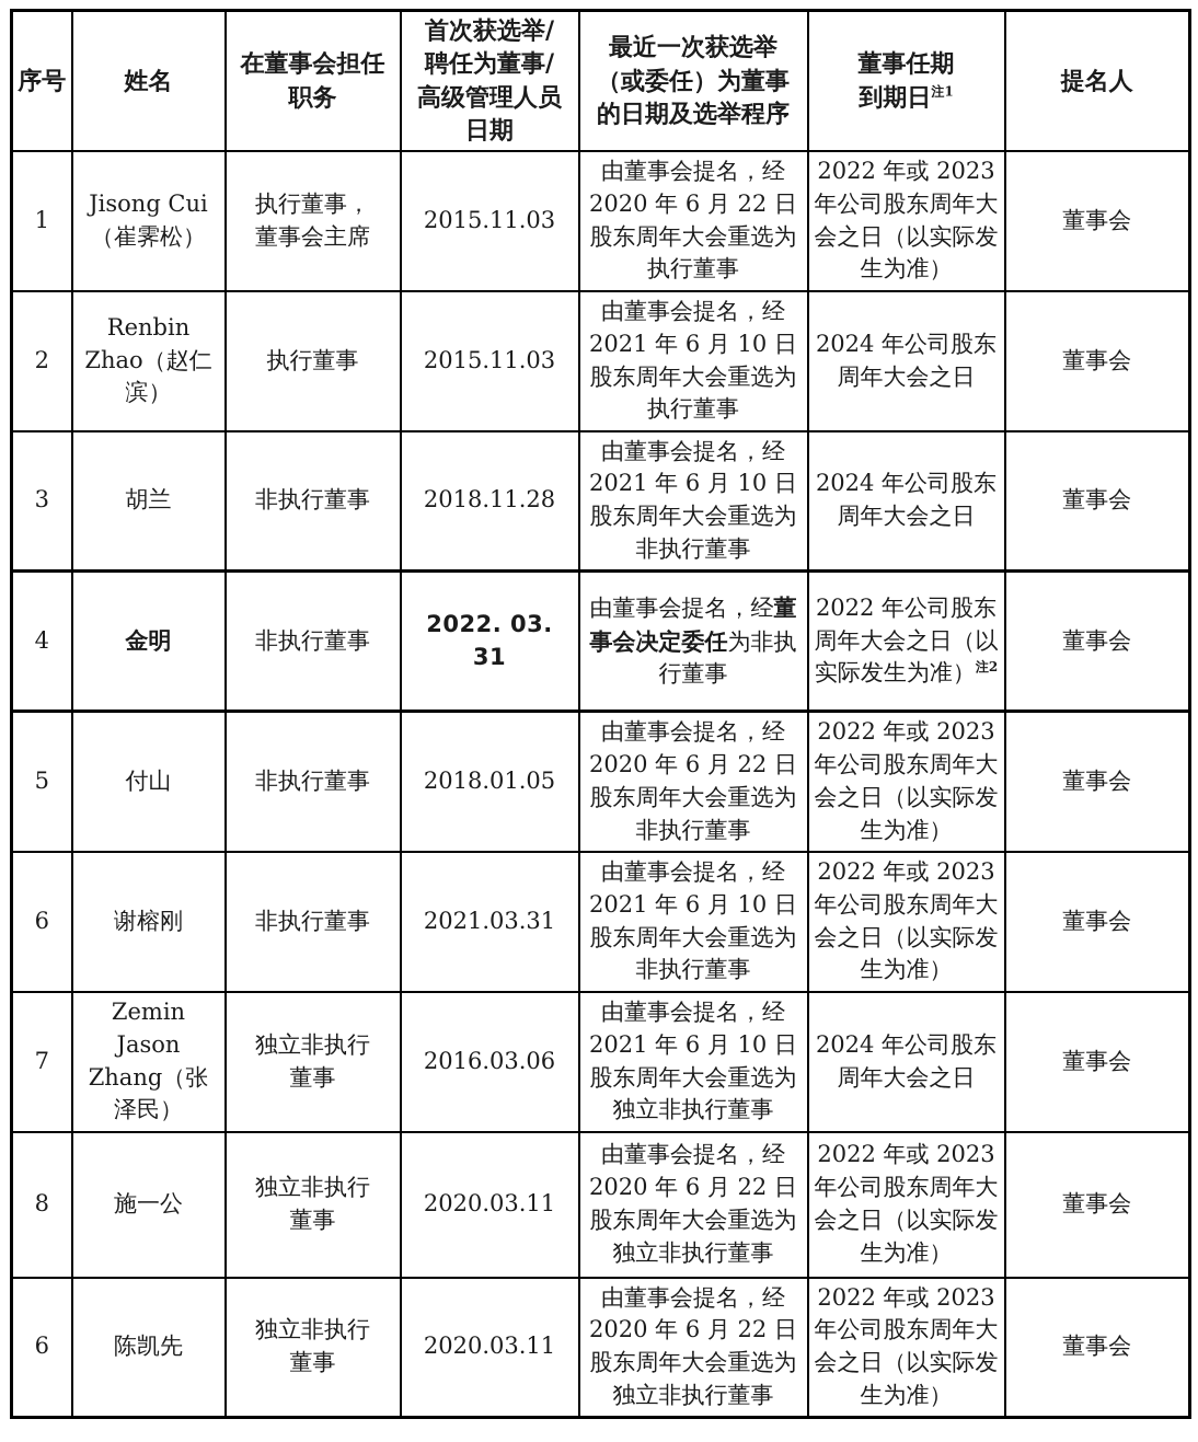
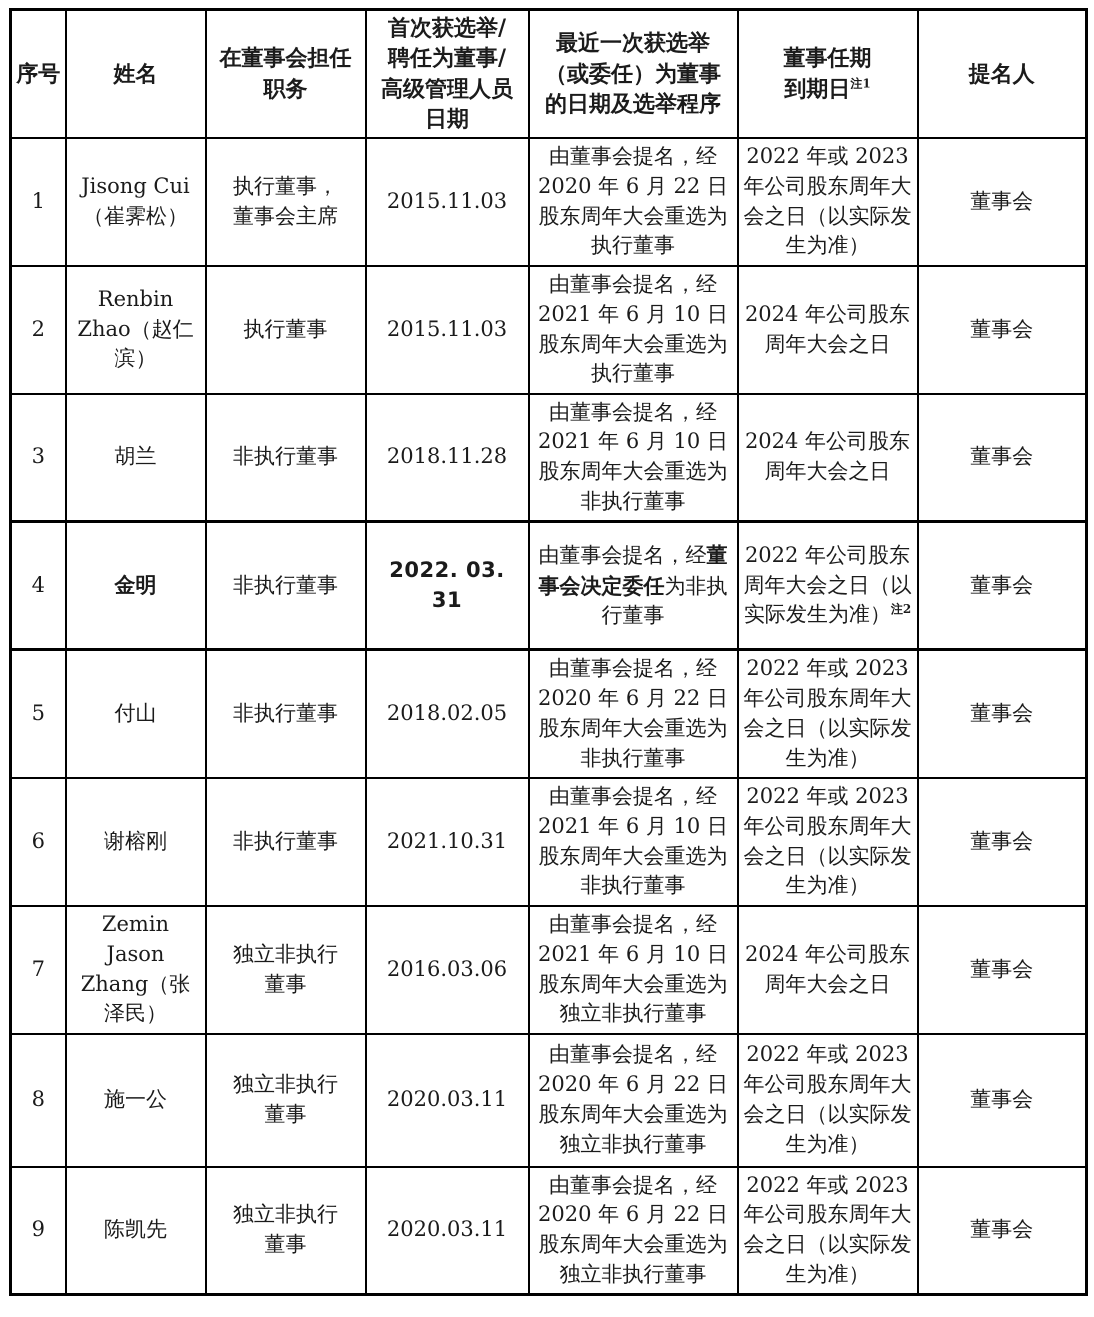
  序号	姓名	在董事会担任 职务	首次获选举/ 聘任为董事/ 高级管理人员 日期	最近一次获选举 （或委任）为董事 的日期及选举程序	董事任期 到期日注1	提名人
  1	Jisong Cui（崔霁松）	执行董事，董事会主席	2015.11.03	由董事会提名，经 2020 年 6 月 22 日股东周年大会重选为执行董事	2022 年或 2023 年公司股东周年大会之日（以实际发生为准）	董事会
  2	Renbin Zhao（赵仁滨）	执行董事	2015.11.03	由董事会提名，经 2021 年 6 月 10 日股东周年大会重选为执行董事	2024 年公司股东周年大会之日	董事会
  3	胡兰	非执行董事	2018.11.28	由董事会提名，经 2021 年 6 月 10 日股东周年大会重选为非执行董事	2024 年公司股东周年大会之日	董事会
  4	金明	非执行董事	2022. 03. 31	由董事会提名，经董事会决定委任为非执行董事	2022 年公司股东周年大会之日（以实际发生为准）注2	董事会
- 5	付山	非执行董事	2018.01.05	由董事会提名，经 2020 年 6 月 22 日股东周年大会重选为非执行董事	2022 年或 2023 年公司股东周年大会之日（以实际发生为准）	董事会
+ 5	付山	非执行董事	2018.02.05	由董事会提名，经 2020 年 6 月 22 日股东周年大会重选为非执行董事	2022 年或 2023 年公司股东周年大会之日（以实际发生为准）	董事会
- 6	谢榕刚	非执行董事	2021.03.31	由董事会提名，经 2021 年 6 月 10 日股东周年大会重选为非执行董事	2022 年或 2023 年公司股东周年大会之日（以实际发生为准）	董事会
+ 6	谢榕刚	非执行董事	2021.10.31	由董事会提名，经 2021 年 6 月 10 日股东周年大会重选为非执行董事	2022 年或 2023 年公司股东周年大会之日（以实际发生为准）	董事会
  7	Zemin Jason Zhang（张泽民）	独立非执行董事	2016.03.06	由董事会提名，经 2021 年 6 月 10 日股东周年大会重选为独立非执行董事	2024 年公司股东周年大会之日	董事会
  8	施一公	独立非执行董事	2020.03.11	由董事会提名，经 2020 年 6 月 22 日股东周年大会重选为独立非执行董事	2022 年或 2023 年公司股东周年大会之日（以实际发生为准）	董事会
- 6	陈凯先	独立非执行董事	2020.03.11	由董事会提名，经 2020 年 6 月 22 日股东周年大会重选为独立非执行董事	2022 年或 2023 年公司股东周年大会之日（以实际发生为准）	董事会
+ 9	陈凯先	独立非执行董事	2020.03.11	由董事会提名，经 2020 年 6 月 22 日股东周年大会重选为独立非执行董事	2022 年或 2023 年公司股东周年大会之日（以实际发生为准）	董事会
